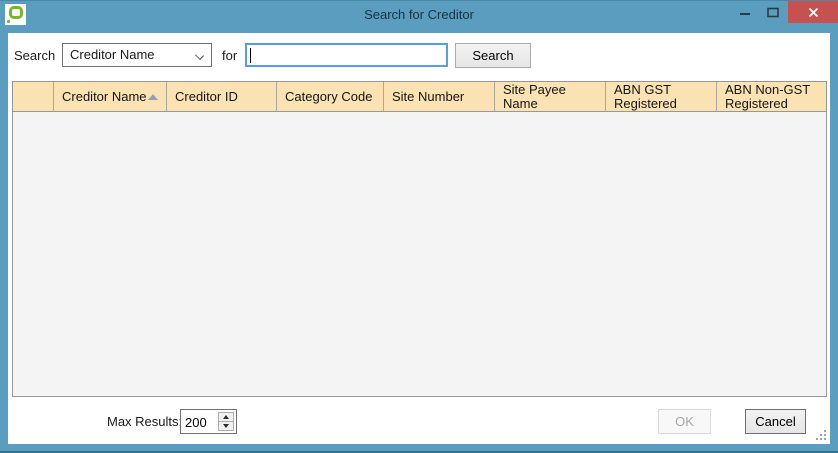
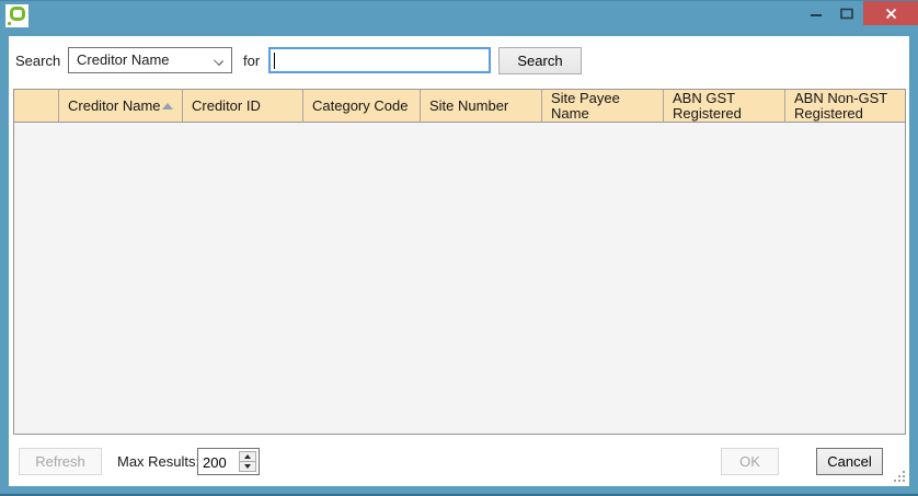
- Search for Creditor
  Search
  Creditor Name
  for
  Search
  Creditor Name
  Creditor ID
  Category Code
  Site Number
  Site Payee
  Name
  ABN GST
  Registered
  ABN Non-GST
  Registered
+ Refresh
  Max Results
  200
  OK
  Cancel
